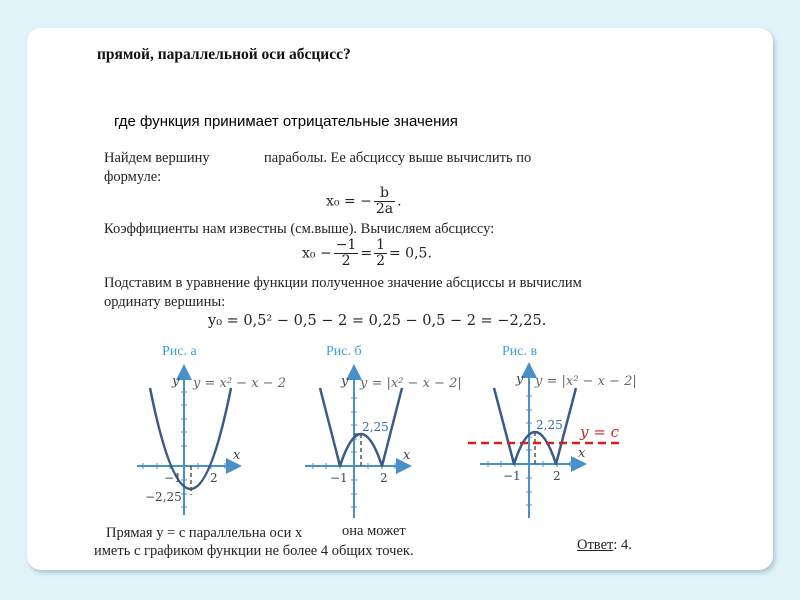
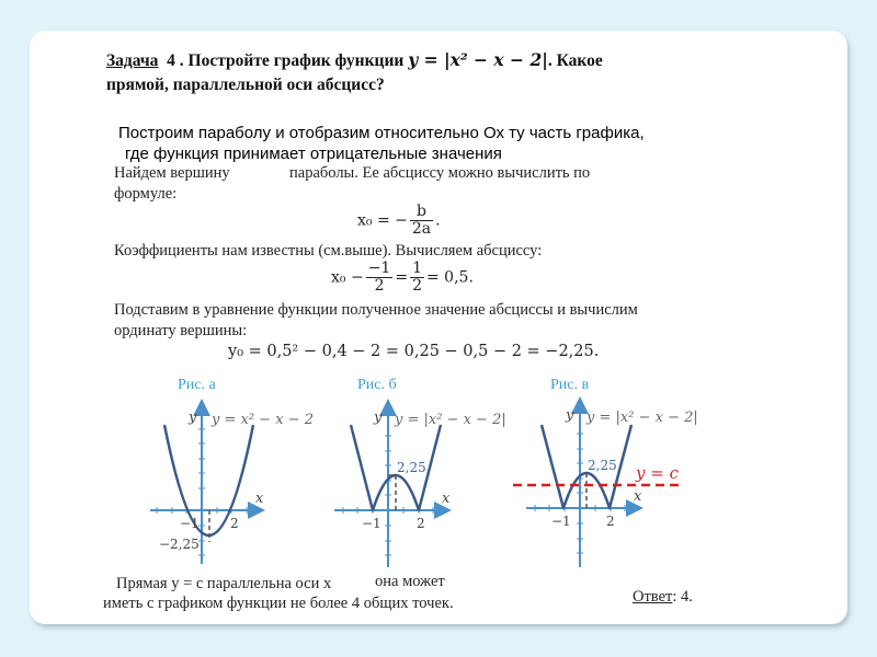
+ Задача 4 . Постройте график функции y = |x² − x − 2|. Какое
  прямой, параллельной оси абсцисс?
+ Построим параболу и отобразим относительно Ох ту часть графика,
  где функция принимает отрицательные значения
  Найдем вершину
- параболы. Ее абсциссу выше вычислить по
+ параболы. Ее абсциссу можно вычислить по
  формуле:
  x₀ = −
  b
  2a
  .
  Коэффициенты нам известны (см.выше). Вычисляем абсциссу:
  x₀ −
  −1
  2
  =
  1
  2
  = 0,5.
  Подставим в уравнение функции полученное значение абсциссы и вычислим
  ординату вершины:
- y₀ = 0,5² − 0,5 − 2 = 0,25 − 0,5 − 2 = −2,25.
+ y₀ = 0,5² − 0,4 − 2 = 0,25 − 0,5 − 2 = −2,25.
  Рис. а
  Рис. б
  Рис. в
  y
  y = x² − x − 2
  x
  −1
  2
  −2,25
  y
  y = |x² − x − 2|
  x
  −1
  2
  2,25
  y
  y = |x² − x − 2|
  x
  −1
  2
  2,25
  y = c
  Прямая y = c параллельна оси x
  она может
  иметь с графиком функции не более 4 общих точек.
  Ответ: 4.
